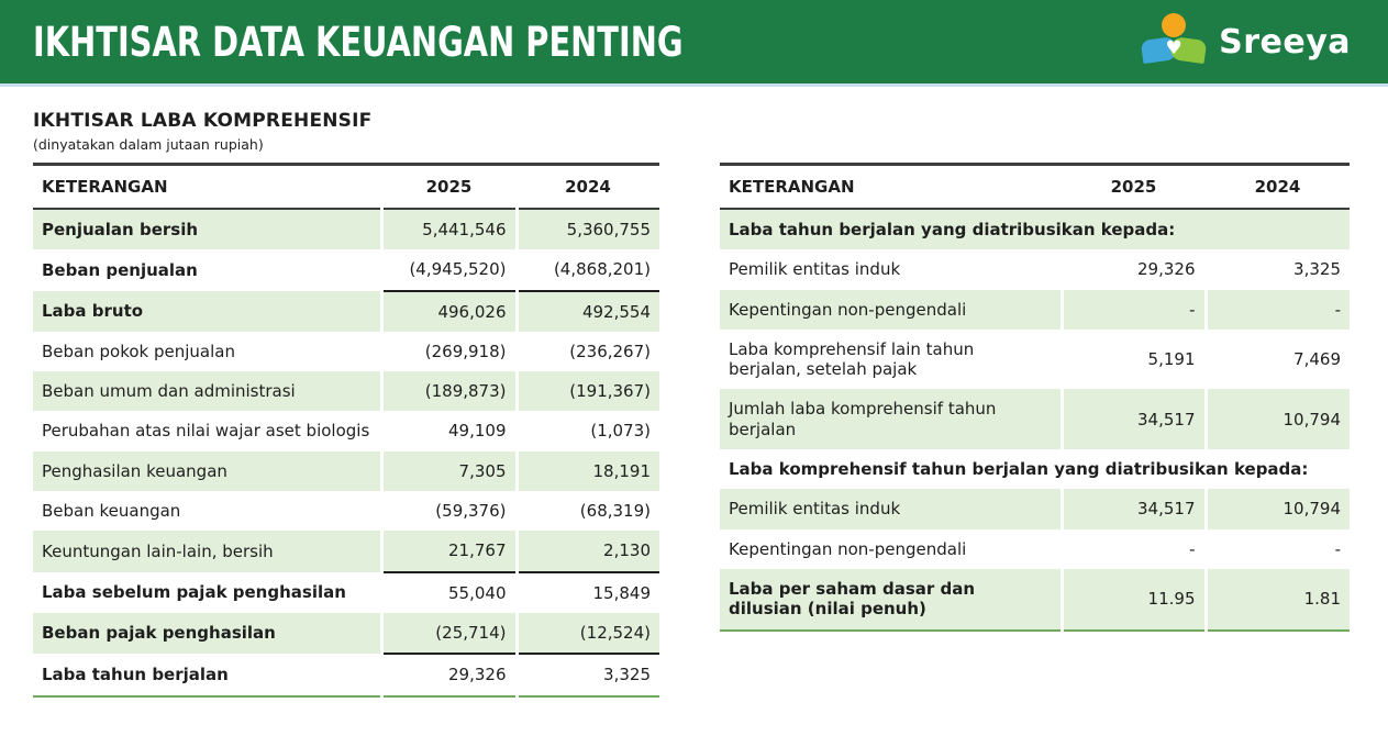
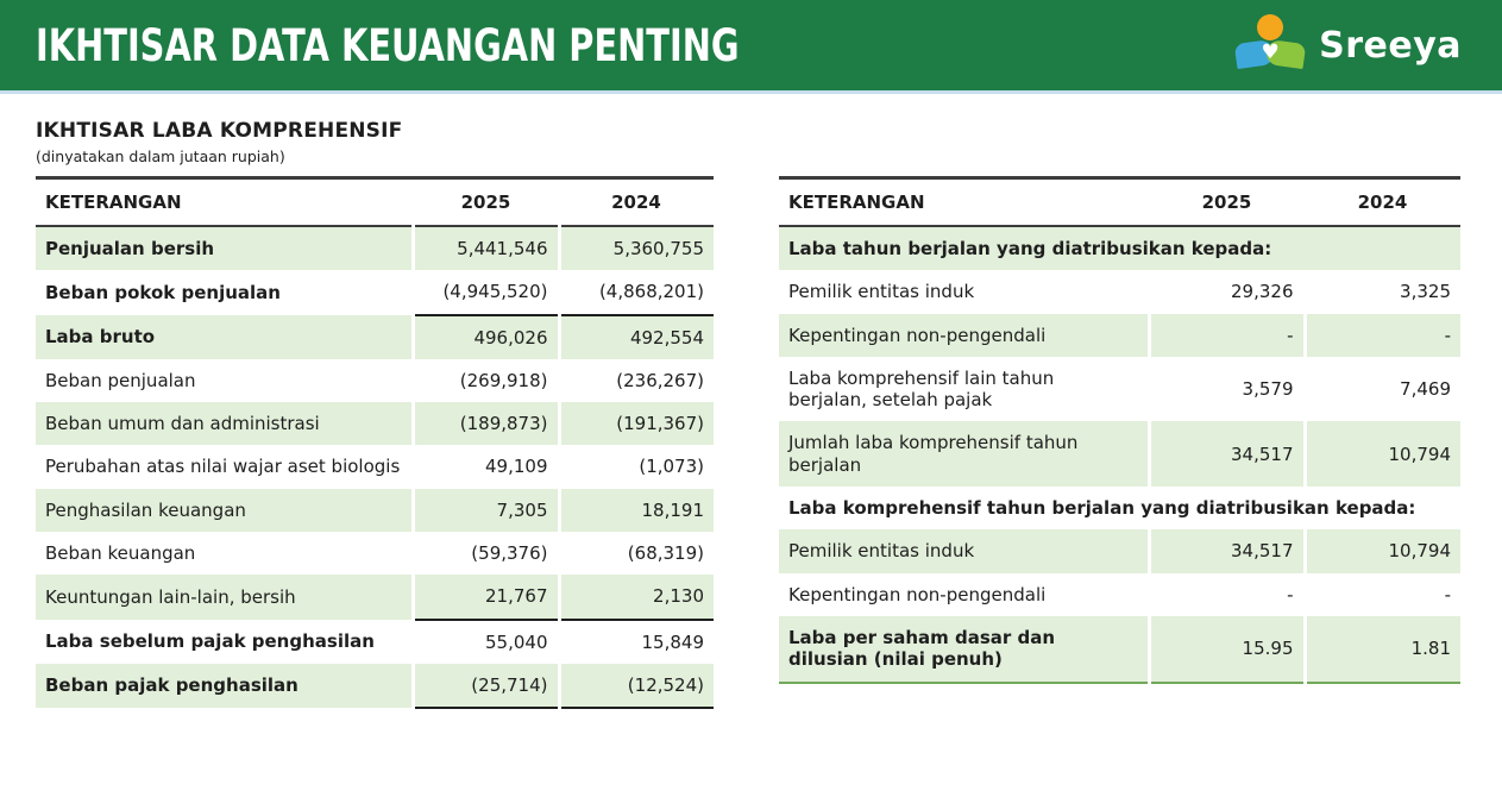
  IKHTISAR DATA KEUANGAN PENTING
  ♥
  Sreeya
  IKHTISAR LABA KOMPREHENSIF
  (dinyatakan dalam jutaan rupiah)
  KETERANGAN	2025	2024
  Penjualan bersih	5,441,546	5,360,755
- Beban penjualan	(4,945,520)	(4,868,201)
+ Beban pokok penjualan	(4,945,520)	(4,868,201)
  Laba bruto	496,026	492,554
- Beban pokok penjualan	(269,918)	(236,267)
+ Beban penjualan	(269,918)	(236,267)
  Beban umum dan administrasi	(189,873)	(191,367)
  Perubahan atas nilai wajar aset biologis	49,109	(1,073)
  Penghasilan keuangan	7,305	18,191
  Beban keuangan	(59,376)	(68,319)
  Keuntungan lain-lain, bersih	21,767	2,130
  Laba sebelum pajak penghasilan	55,040	15,849
  Beban pajak penghasilan	(25,714)	(12,524)
- Laba tahun berjalan	29,326	3,325
  KETERANGAN	2025	2024
  Laba tahun berjalan yang diatribusikan kepada:
  Pemilik entitas induk	29,326	3,325
  Kepentingan non-pengendali	-	-
- Laba komprehensif lain tahun berjalan, setelah pajak	5,191	7,469
+ Laba komprehensif lain tahun berjalan, setelah pajak	3,579	7,469
  Jumlah laba komprehensif tahun berjalan	34,517	10,794
  Laba komprehensif tahun berjalan yang diatribusikan kepada:
  Pemilik entitas induk	34,517	10,794
  Kepentingan non-pengendali	-	-
- Laba per saham dasar dan dilusian (nilai penuh)	11.95	1.81
+ Laba per saham dasar dan dilusian (nilai penuh)	15.95	1.81
